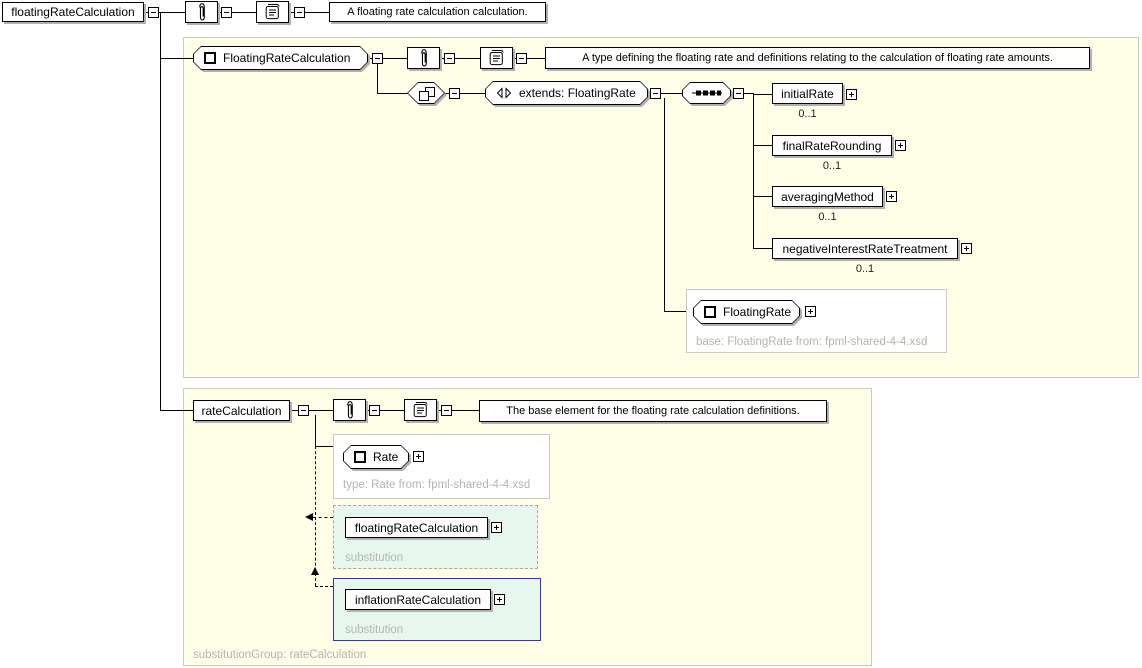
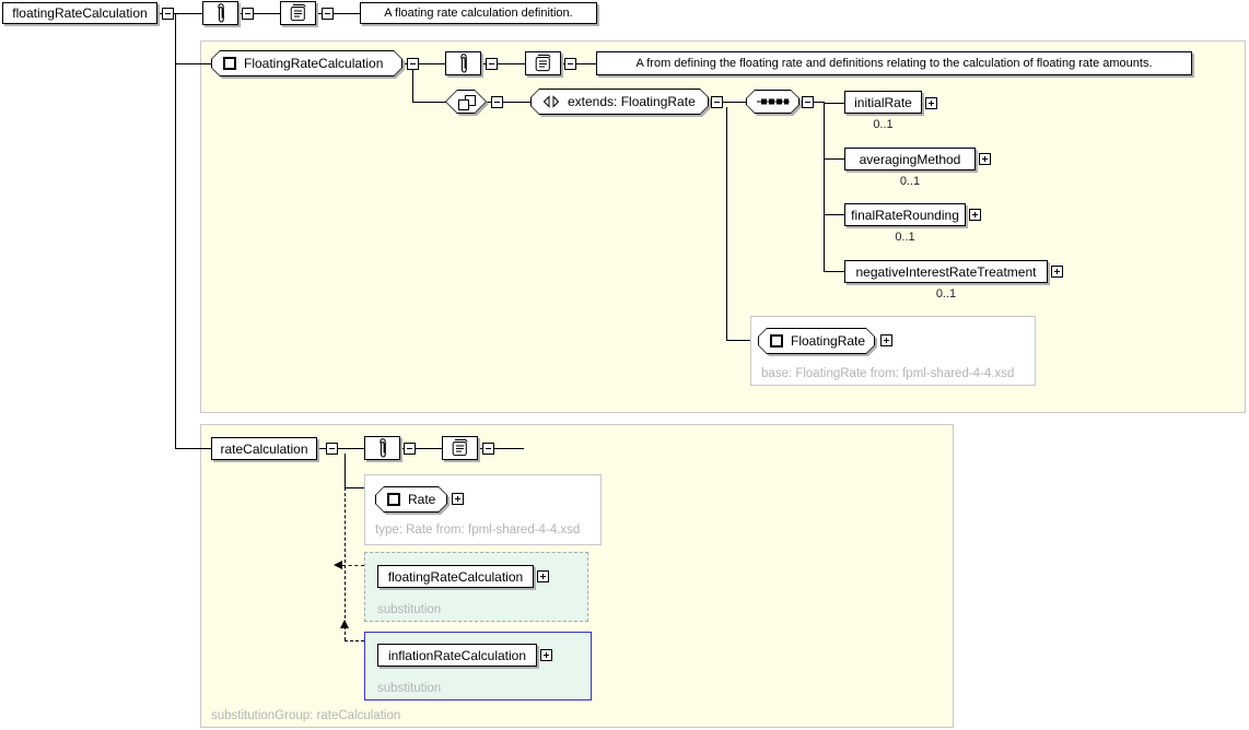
  floatingRateCalculation
- A floating rate calculation calculation.
+ A floating rate calculation definition.
  FloatingRateCalculation
- A type defining the floating rate and definitions relating to the calculation of floating rate amounts.
+ A from defining the floating rate and definitions relating to the calculation of floating rate amounts.
  extends: FloatingRate
  initialRate
  0..1
- finalRateRounding
+ averagingMethod
  0..1
- averagingMethod
+ finalRateRounding
  0..1
  negativeInterestRateTreatment
  0..1
  FloatingRate
  base: FloatingRate from: fpml-shared-4-4.xsd
  rateCalculation
- The base element for the floating rate calculation definitions.
  Rate
  type: Rate from: fpml-shared-4-4.xsd
  floatingRateCalculation
  substitution
  inflationRateCalculation
  substitution
  substitutionGroup: rateCalculation
